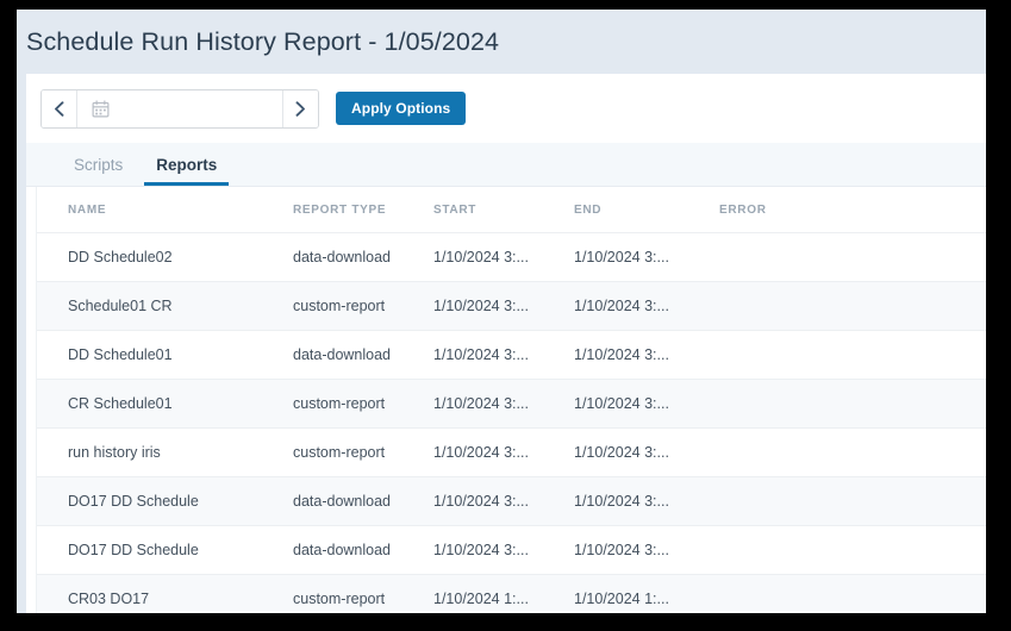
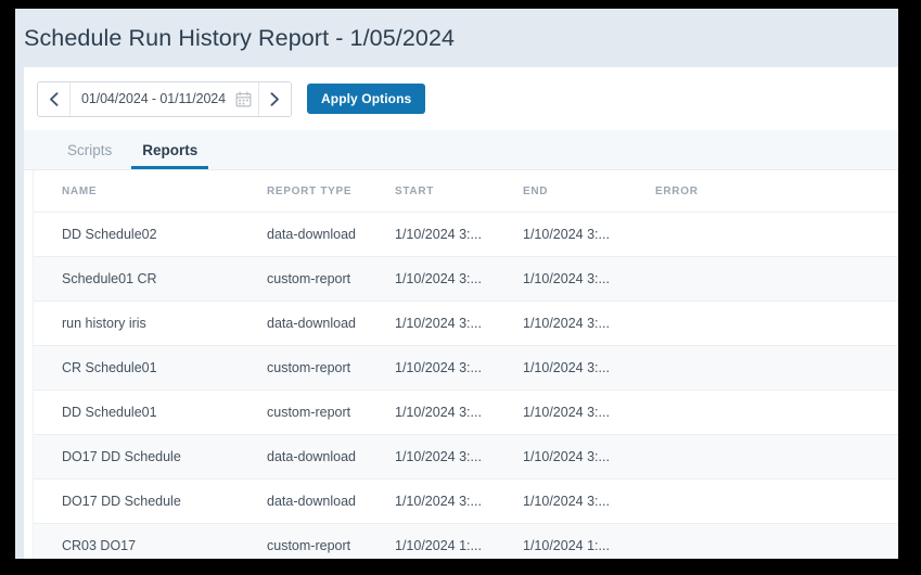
  Schedule Run History Report - 1/05/2024
+ 01/04/2024 - 01/11/2024
  Apply Options
  Scripts
  Reports
  NAME	REPORT TYPE	START	END	ERROR
  DD Schedule02	data-download	1/10/2024 3:...	1/10/2024 3:...
  Schedule01 CR	custom-report	1/10/2024 3:...	1/10/2024 3:...
- DD Schedule01	data-download	1/10/2024 3:...	1/10/2024 3:...
+ run history iris	data-download	1/10/2024 3:...	1/10/2024 3:...
  CR Schedule01	custom-report	1/10/2024 3:...	1/10/2024 3:...
- run history iris	custom-report	1/10/2024 3:...	1/10/2024 3:...
+ DD Schedule01	custom-report	1/10/2024 3:...	1/10/2024 3:...
  DO17 DD Schedule	data-download	1/10/2024 3:...	1/10/2024 3:...
  DO17 DD Schedule	data-download	1/10/2024 3:...	1/10/2024 3:...
  CR03 DO17	custom-report	1/10/2024 1:...	1/10/2024 1:...
